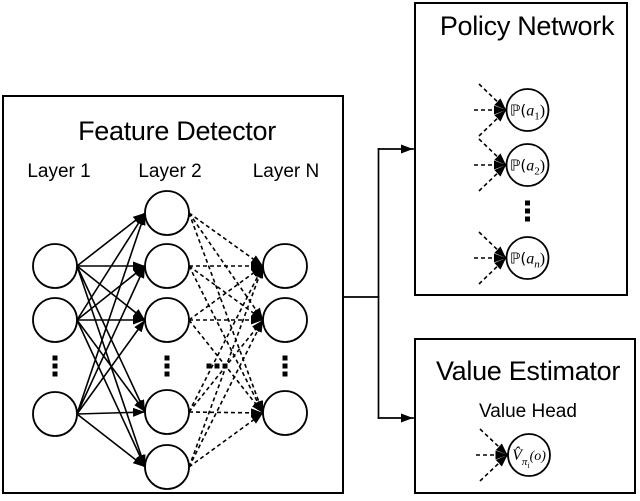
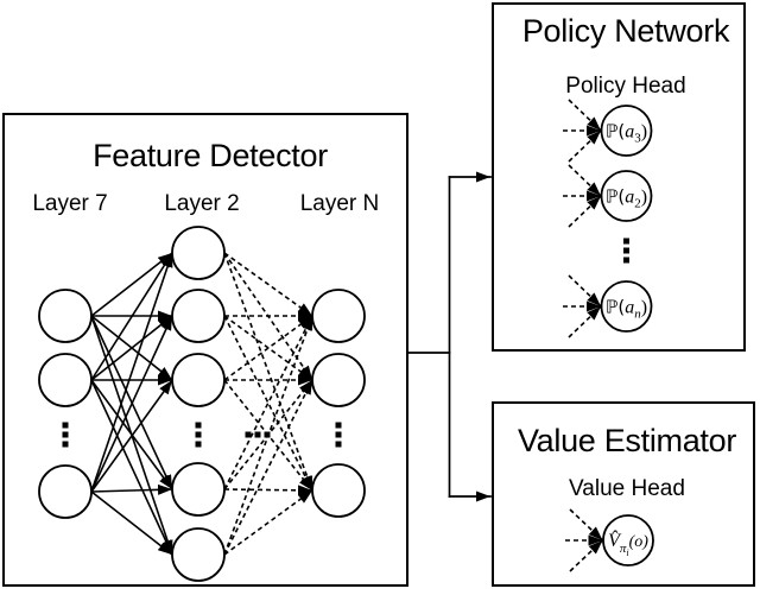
  Feature Detector
- Layer 1
+ Layer 7
  Layer 2
  Layer N
  Policy Network
+ Policy Head
- ℙ(a1)
+ ℙ(a3)
  ℙ(a2)
  ℙ(an)
  Value Estimator
  Value Head
  V̂πi (o)
